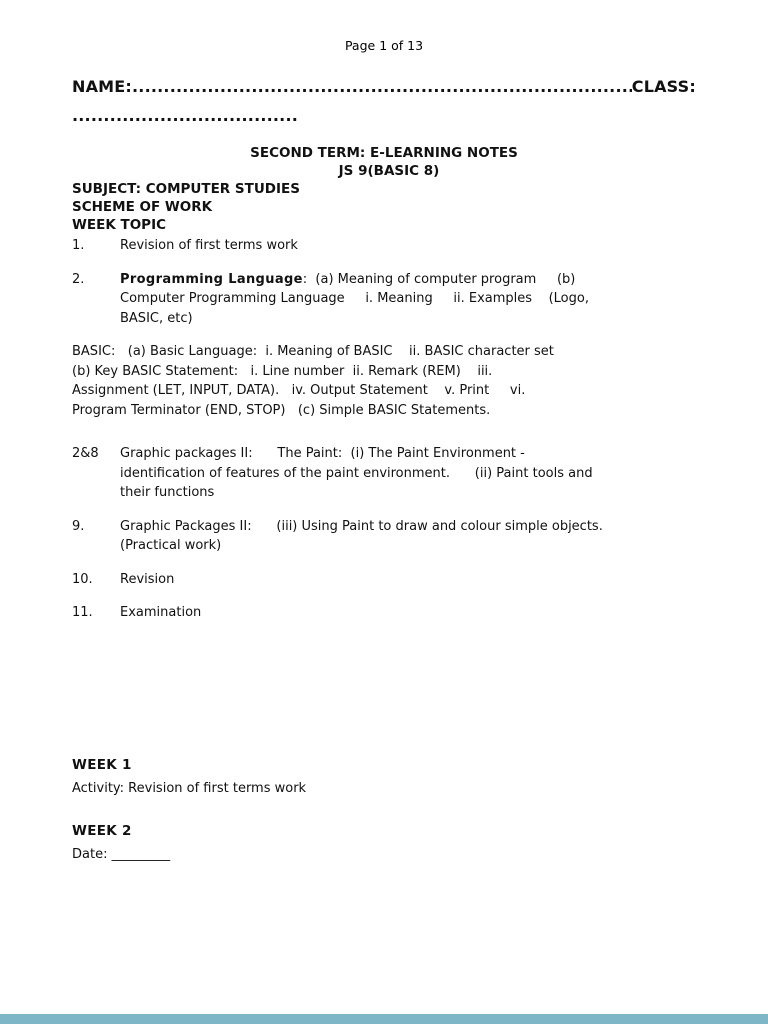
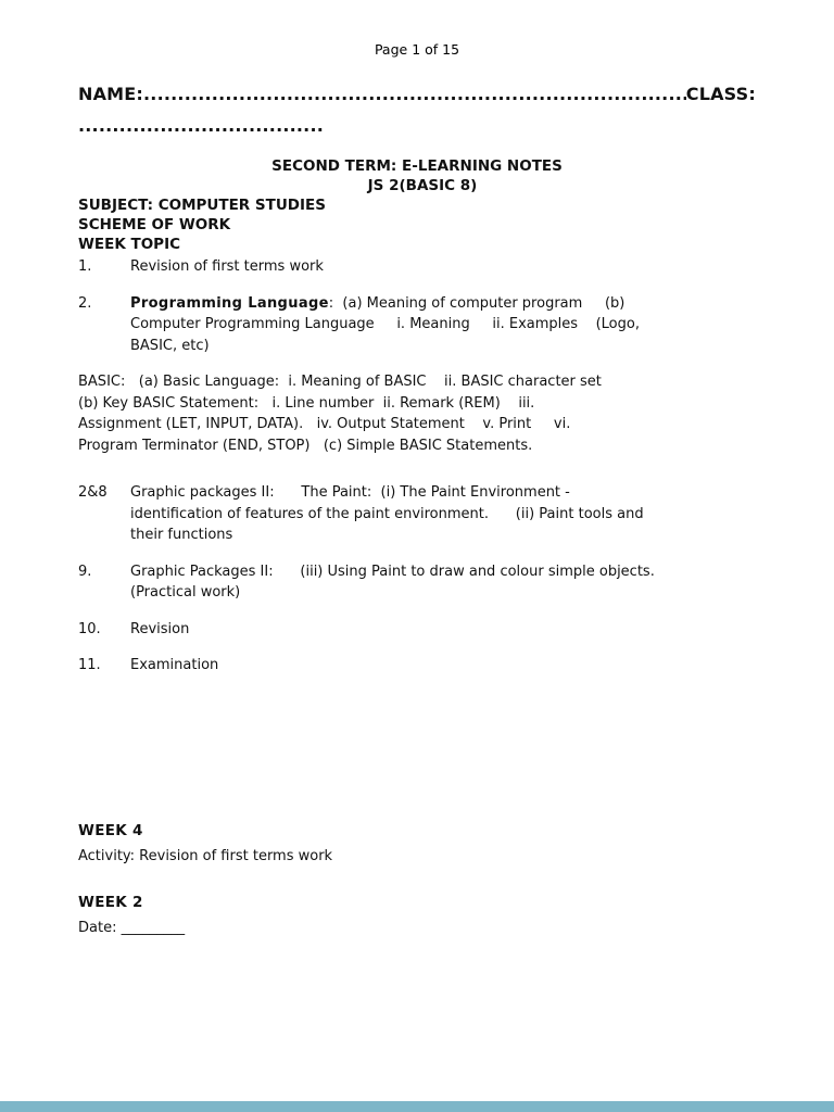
- Page 1 of 13
+ Page 1 of 15
  NAME:
  ................................................................................
  CLASS:
  ....................................
  SECOND TERM: E-LEARNING NOTES
- JS 9(BASIC 8)
+ JS 2(BASIC 8)
  SUBJECT: COMPUTER STUDIES
  SCHEME OF WORK
  WEEK TOPIC
  1.
  Revision of first terms work
  2.
  Programming Language: (a) Meaning of computer program (b)
  Computer Programming Language i. Meaning ii. Examples (Logo,
  BASIC, etc)
  BASIC: (a) Basic Language: i. Meaning of BASIC ii. BASIC character set
  (b) Key BASIC Statement: i. Line number ii. Remark (REM) iii.
  Assignment (LET, INPUT, DATA). iv. Output Statement v. Print vi.
  Program Terminator (END, STOP) (c) Simple BASIC Statements.
  2&8
  Graphic packages II: The Paint: (i) The Paint Environment -
  identification of features of the paint environment. (ii) Paint tools and
  their functions
  9.
  Graphic Packages II: (iii) Using Paint to draw and colour simple objects.
  (Practical work)
  10.
  Revision
  11.
  Examination
- WEEK 1
+ WEEK 4
  Activity: Revision of first terms work
  WEEK 2
  Date: _________
